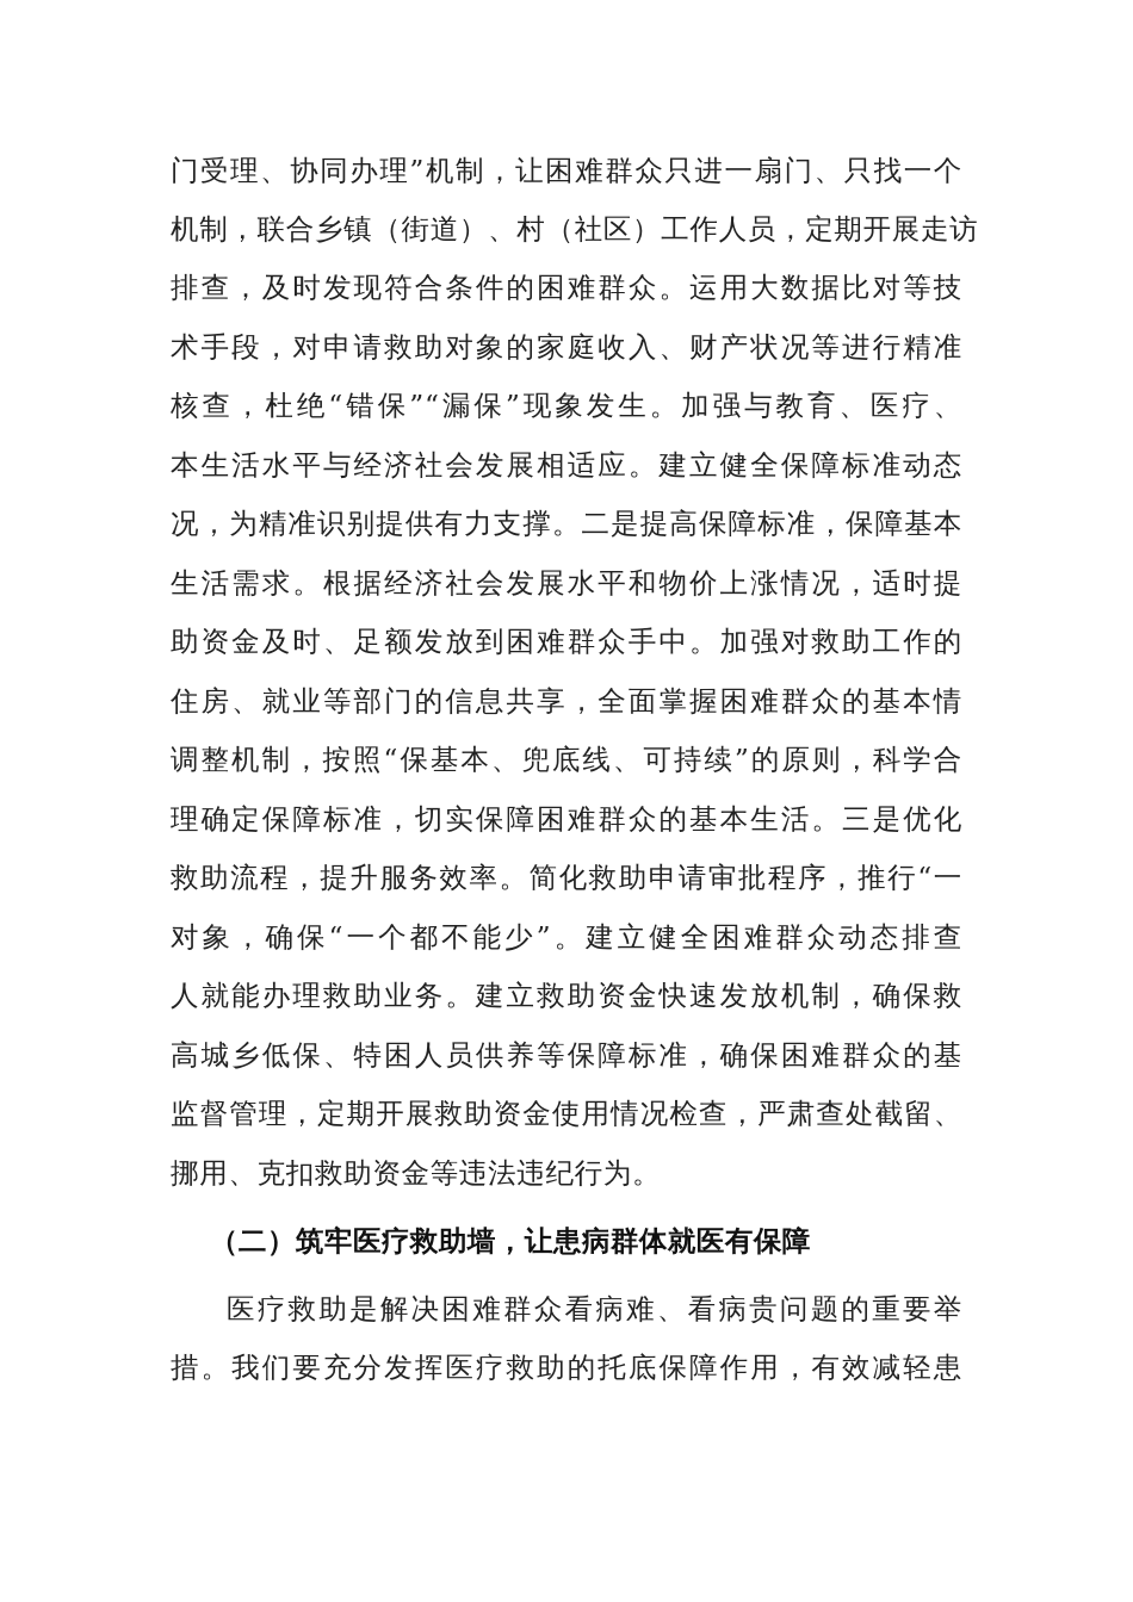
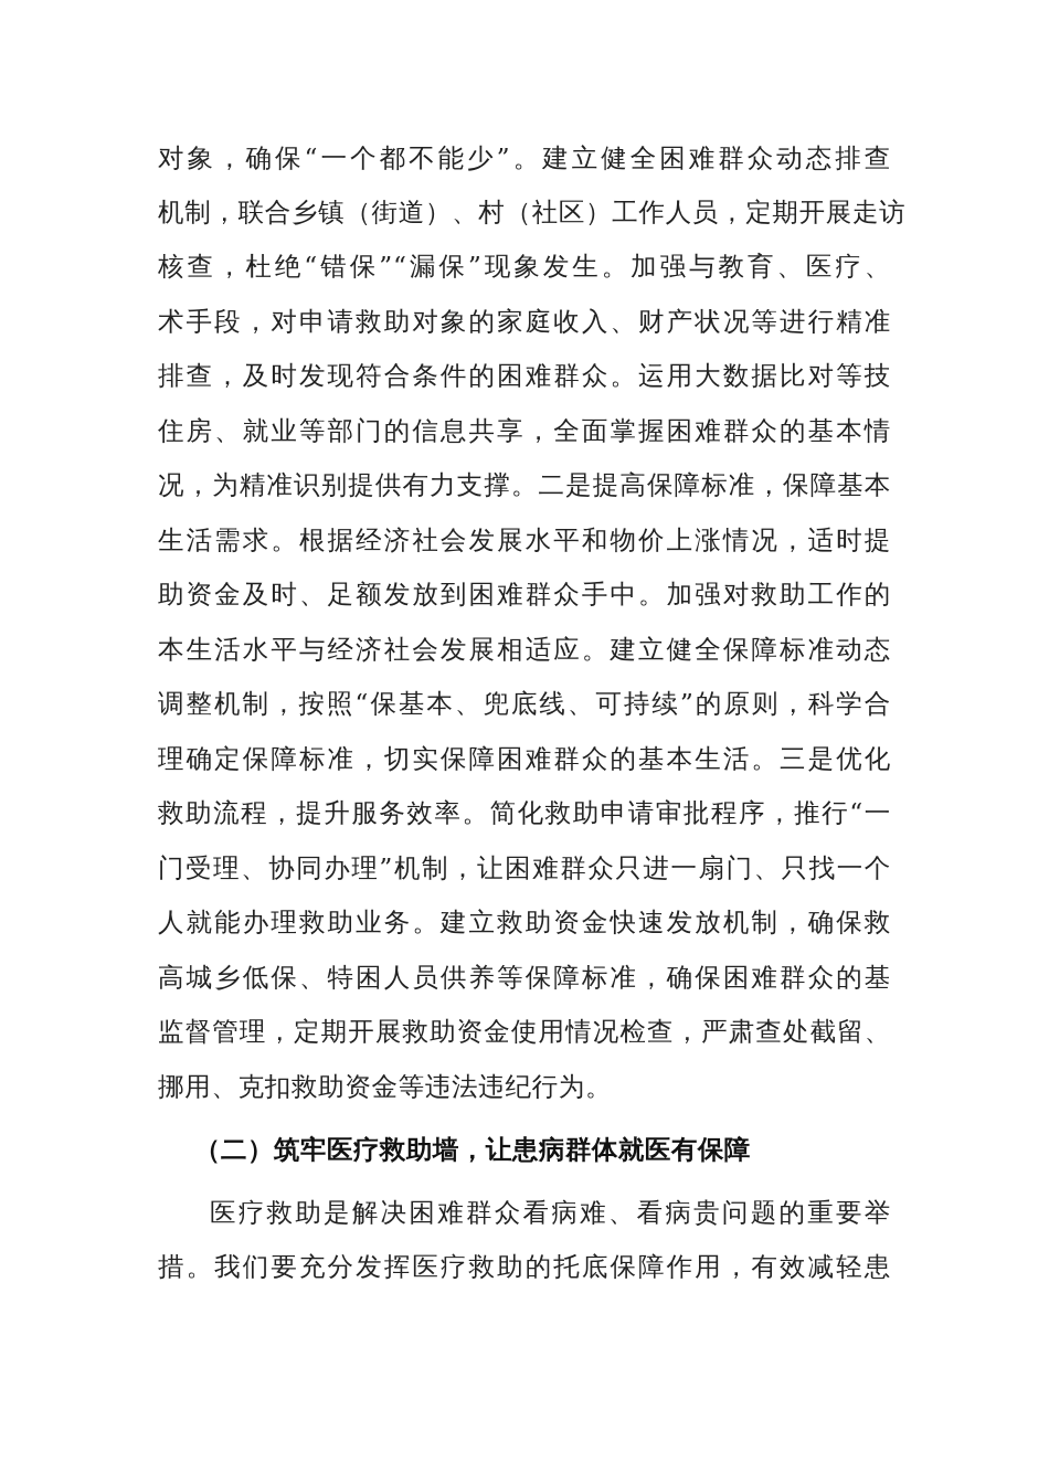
- 门受理、协同办理”机制，让困难群众只进一扇门、只找一个
+ 对象，确保“一个都不能少”。建立健全困难群众动态排查
  机制，联合乡镇（街道）、村（社区）工作人员，定期开展走访
- 排查，及时发现符合条件的困难群众。运用大数据比对等技
+ 核查，杜绝“错保”“漏保”现象发生。加强与教育、医疗、
  术手段，对申请救助对象的家庭收入、财产状况等进行精准
- 核查，杜绝“错保”“漏保”现象发生。加强与教育、医疗、
+ 排查，及时发现符合条件的困难群众。运用大数据比对等技
- 本生活水平与经济社会发展相适应。建立健全保障标准动态
+ 住房、就业等部门的信息共享，全面掌握困难群众的基本情
  况，为精准识别提供有力支撑。二是提高保障标准，保障基本
  生活需求。根据经济社会发展水平和物价上涨情况，适时提
  助资金及时、足额发放到困难群众手中。加强对救助工作的
- 住房、就业等部门的信息共享，全面掌握困难群众的基本情
+ 本生活水平与经济社会发展相适应。建立健全保障标准动态
  调整机制，按照“保基本、兜底线、可持续”的原则，科学合
  理确定保障标准，切实保障困难群众的基本生活。三是优化
  救助流程，提升服务效率。简化救助申请审批程序，推行“一
- 对象，确保“一个都不能少”。建立健全困难群众动态排查
+ 门受理、协同办理”机制，让困难群众只进一扇门、只找一个
  人就能办理救助业务。建立救助资金快速发放机制，确保救
  高城乡低保、特困人员供养等保障标准，确保困难群众的基
  监督管理，定期开展救助资金使用情况检查，严肃查处截留、
  挪用、克扣救助资金等违法违纪行为。
  （二）筑牢医疗救助墙，让患病群体就医有保障
  医疗救助是解决困难群众看病难、看病贵问题的重要举
  措。我们要充分发挥医疗救助的托底保障作用，有效减轻患
